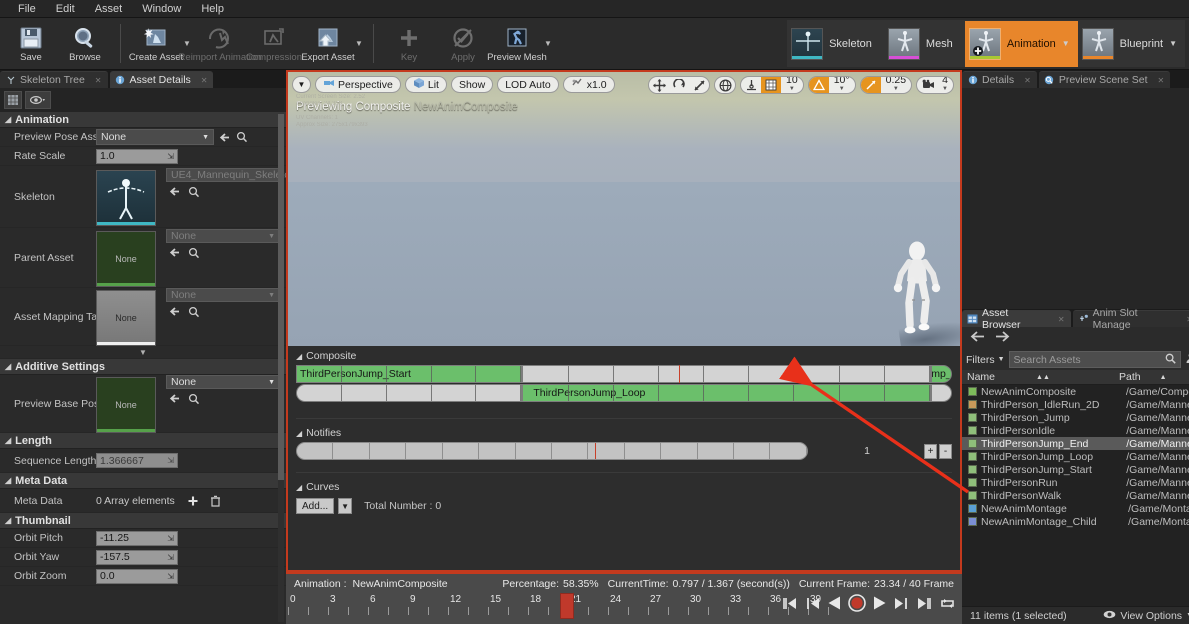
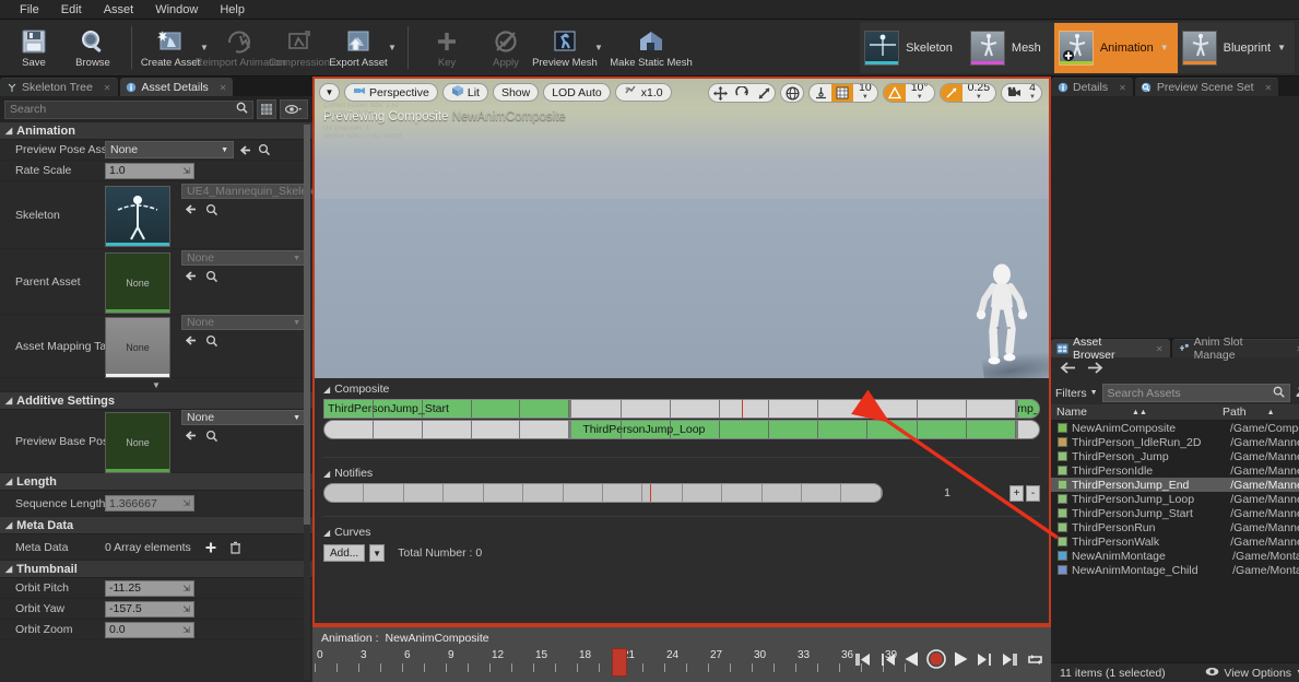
  File
  Edit
  Asset
  Window
  Help
  Save
  Browse
  Create Asset
  ▼
  Reimport Animation
  Compression
  Export Asset
  ▼
  Key
  Apply
  Preview Mesh
  ▼
+ Make Static Mesh
  Skeleton
  Mesh
  Animation
  ▼
  Blueprint
  ▼
  Skeleton Tree
  ✕
  Asset Details
  ✕
+ Search
  ◢
  Animation
  Preview Pose As
  None
  Rate Scale
  1.0
  ⇲
  Skeleton
  UE4_Mannequin_Skel
  Parent Asset
  None
  None
  Asset Mapping Ta
  None
  None
  ▼
  ◢
  Additive Settings
  Preview Base Po
  None
  None
  ◢
  Length
  Sequence Length
  1.366667
  ⇲
  ◢
  Meta Data
  Meta Data
  0 Array elements
  ◢
  Thumbnail
  Orbit Pitch
  -11.25
  ⇲
  Orbit Yaw
  -157.5
  ⇲
  Orbit Zoom
  0.0
  ⇲
  ▼
  Perspective
  Lit
  Show
  LOD Auto
  x1.0
  10
  10°
  0.25
  4
  Previewing Composite NewAnimComposite
  ◢
  Composite
  ThirdPersonJump_Start
  ThirdPersonJump_Loop
  ◢
  Notifies
  1
  +
  -
  ◢
  Curves
  Add...
  ▼
  Total Number : 0
  Animation :
  NewAnimComposite
- Percentage:
- 58.35%
- CurrentTime:
- 0.797 / 1.367 (second(s))
- Current Frame:
- 23.34 / 40 Frame
  0
  3
  6
  9
  12
  15
  18
  24
  27
  30
  33
  36
  Details
  ✕
  Preview Scene Set
  ✕
  Asset Browser
  ✕
  Anim Slot Manage
  Filters
  Search Assets
  Name
  Path
  NewAnimComposite
  /Game/Comp
  ThirdPerson_IdleRun_2D
  /Game/Mann
  ThirdPerson_Jump
  /Game/Mann
  ThirdPersonIdle
  /Game/Mann
  ThirdPersonJump_End
  /Game/Mann
  ThirdPersonJump_Loop
  /Game/Mann
  ThirdPersonJump_Start
  /Game/Mann
  ThirdPersonRun
  /Game/Mann
  ThirdPersonWalk
  /Game/Mann
  NewAnimMontage
  /Game/Mont
  NewAnimMontage_Child
  /Game/Mont
  11 items (1 selected)
  View Options
